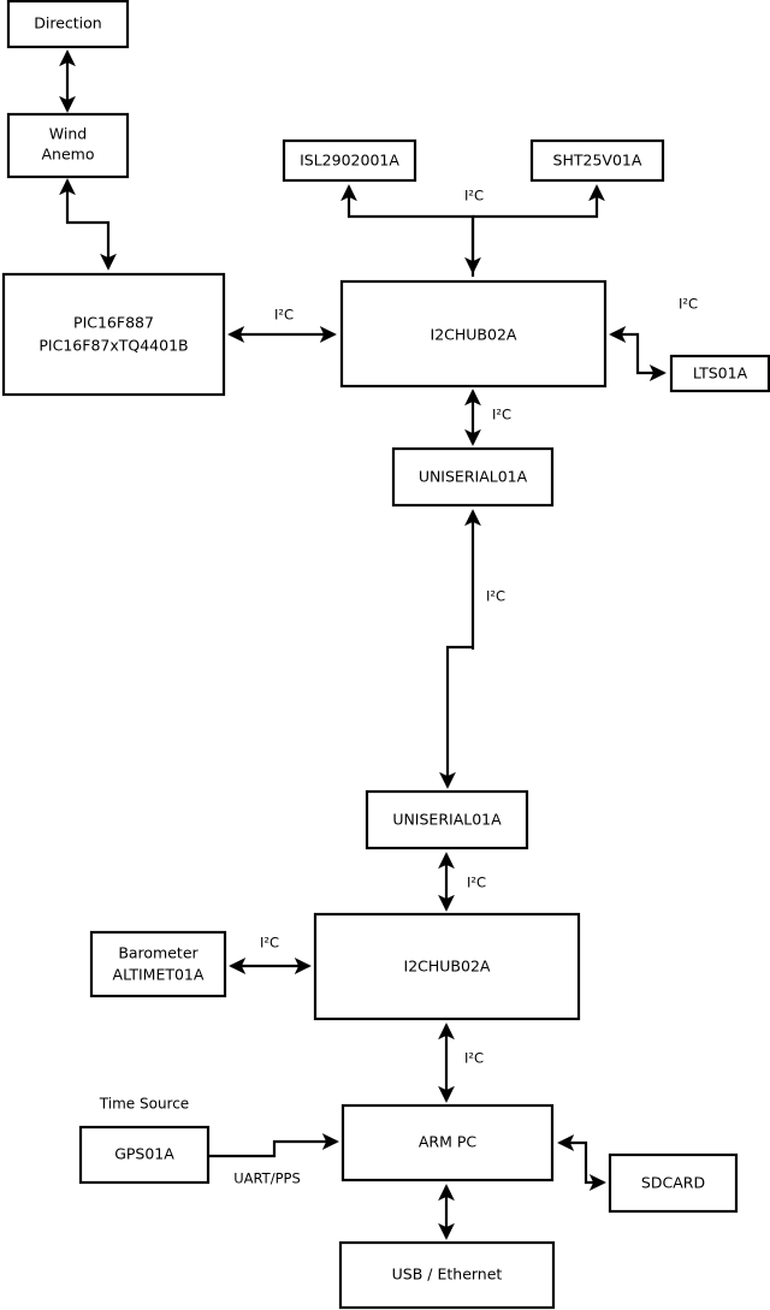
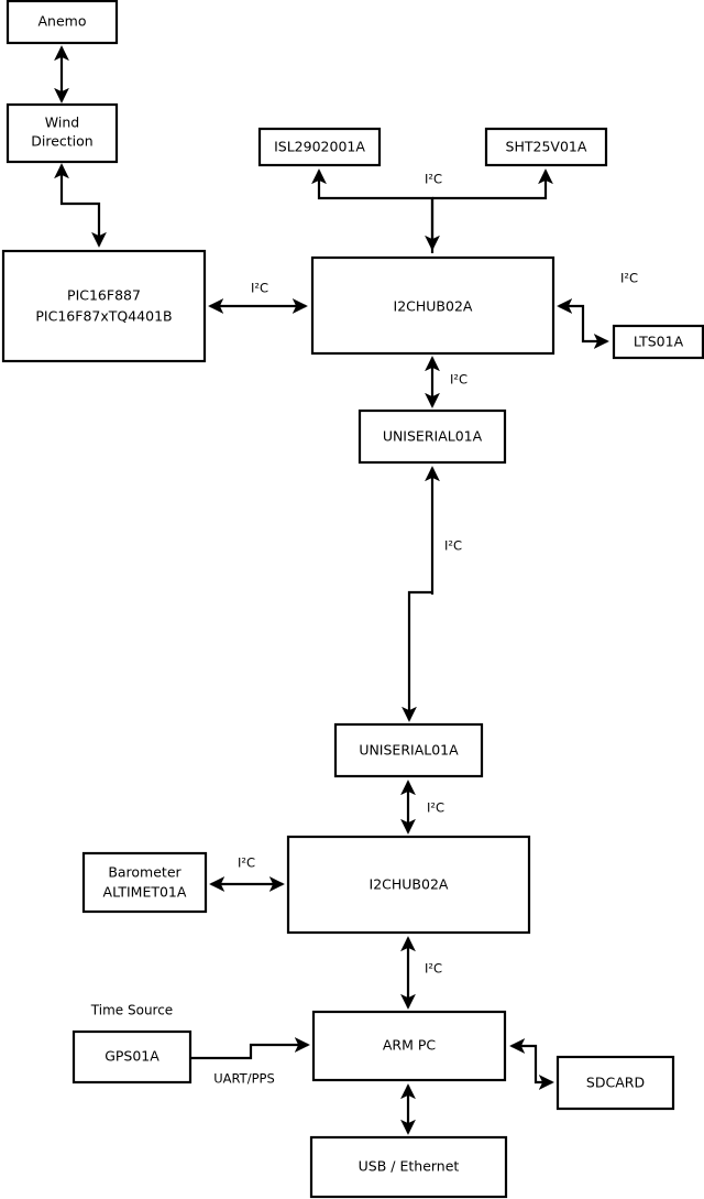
  I²C
  I²C
  I²C
  I²C
  I²C
  I²C
  I²C
  I²C
  UART/PPS
- Direction
+ Anemo
  Wind
- Anemo
+ Direction
  PIC16F887
  PIC16F87xTQ4401B
  ISL2902001A
  SHT25V01A
  I2CHUB02A
  LTS01A
  UNISERIAL01A
  UNISERIAL01A
  Barometer
  ALTIMET01A
  I2CHUB02A
  GPS01A
  ARM PC
  SDCARD
  USB / Ethernet
  Time Source
